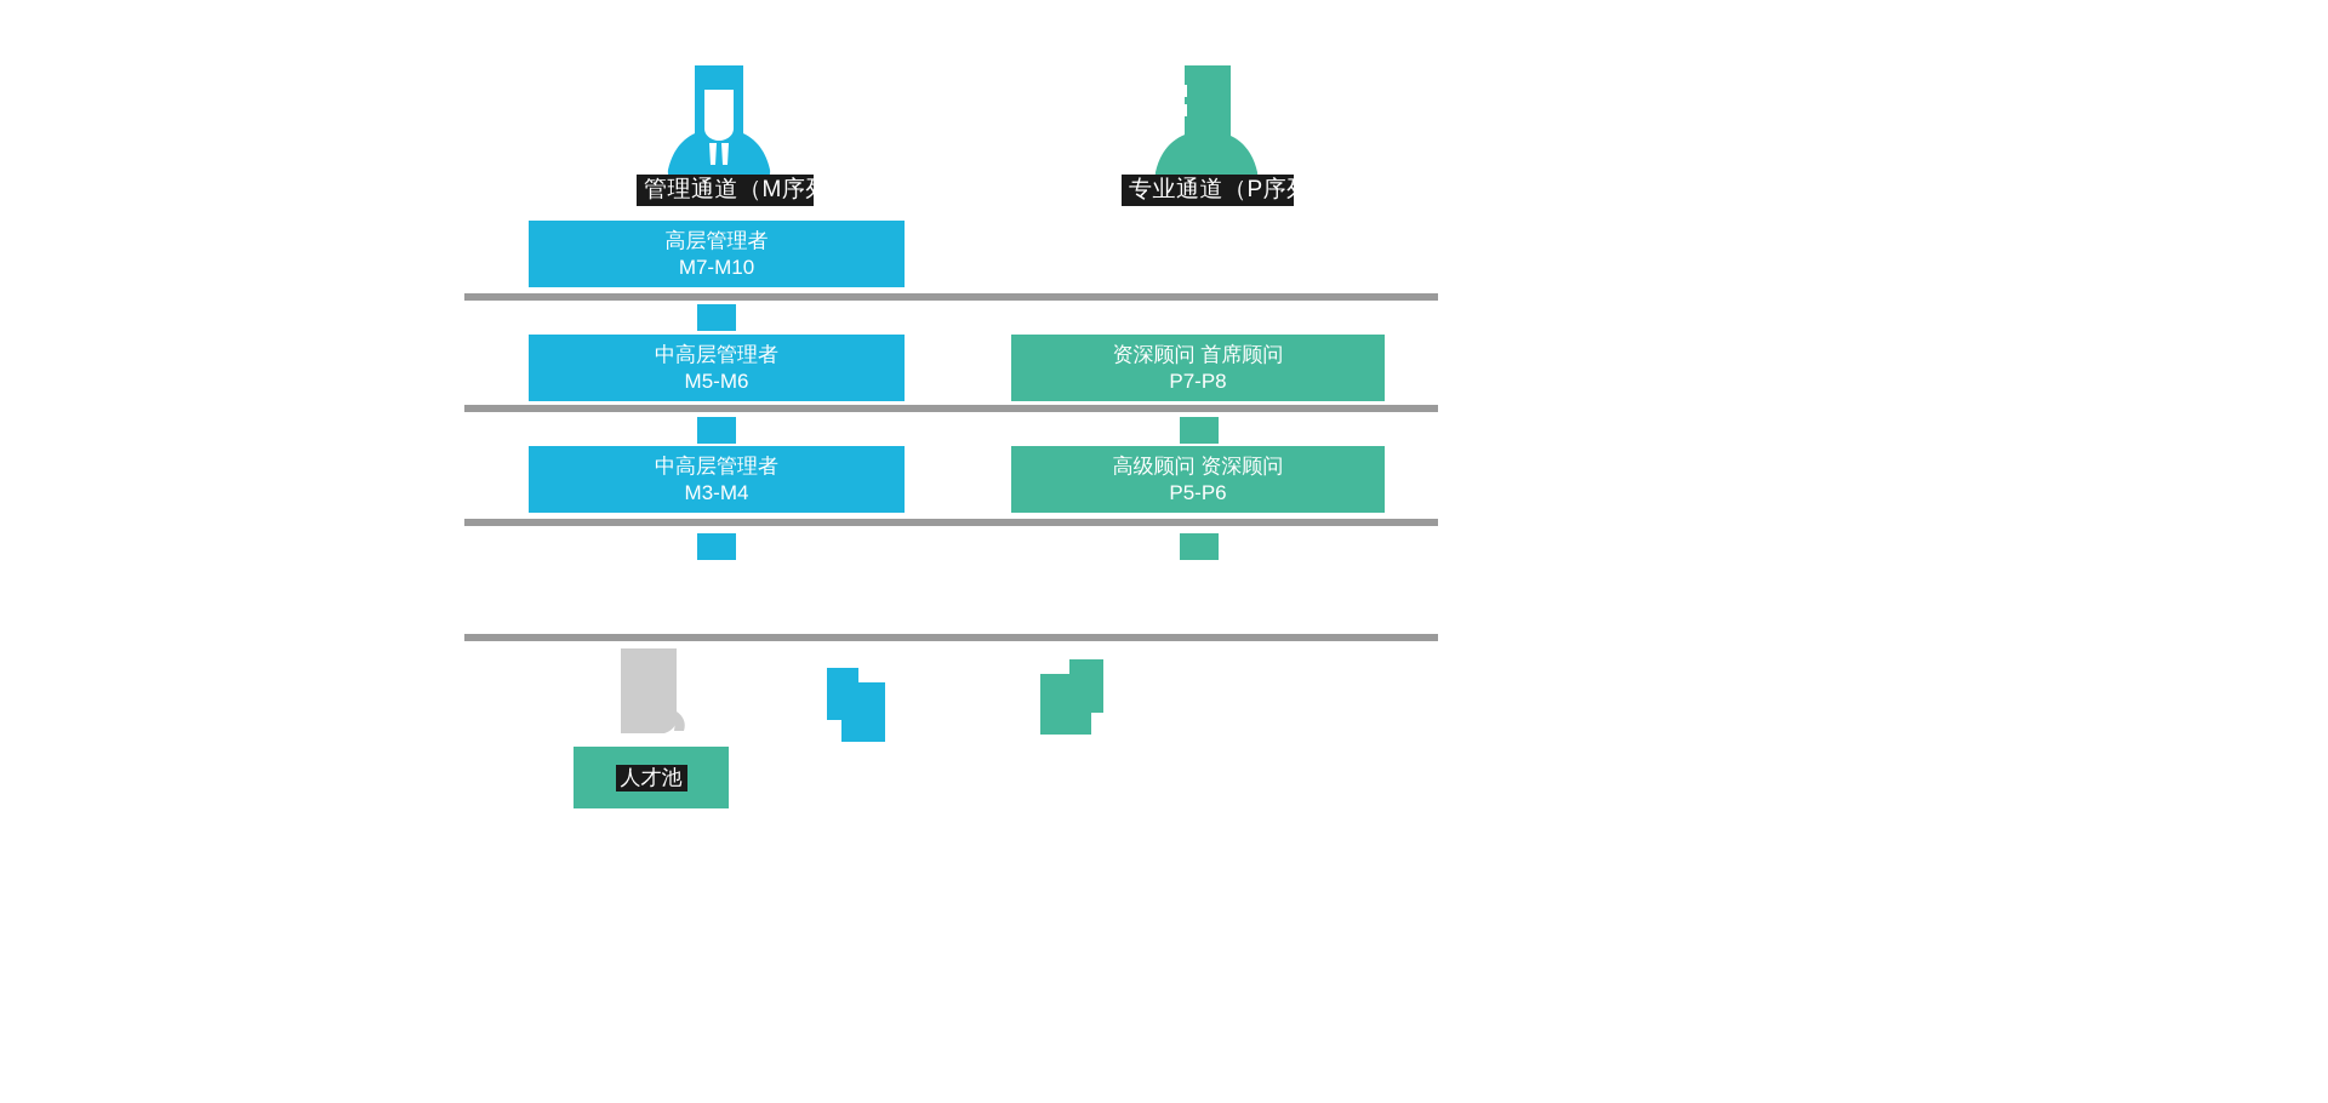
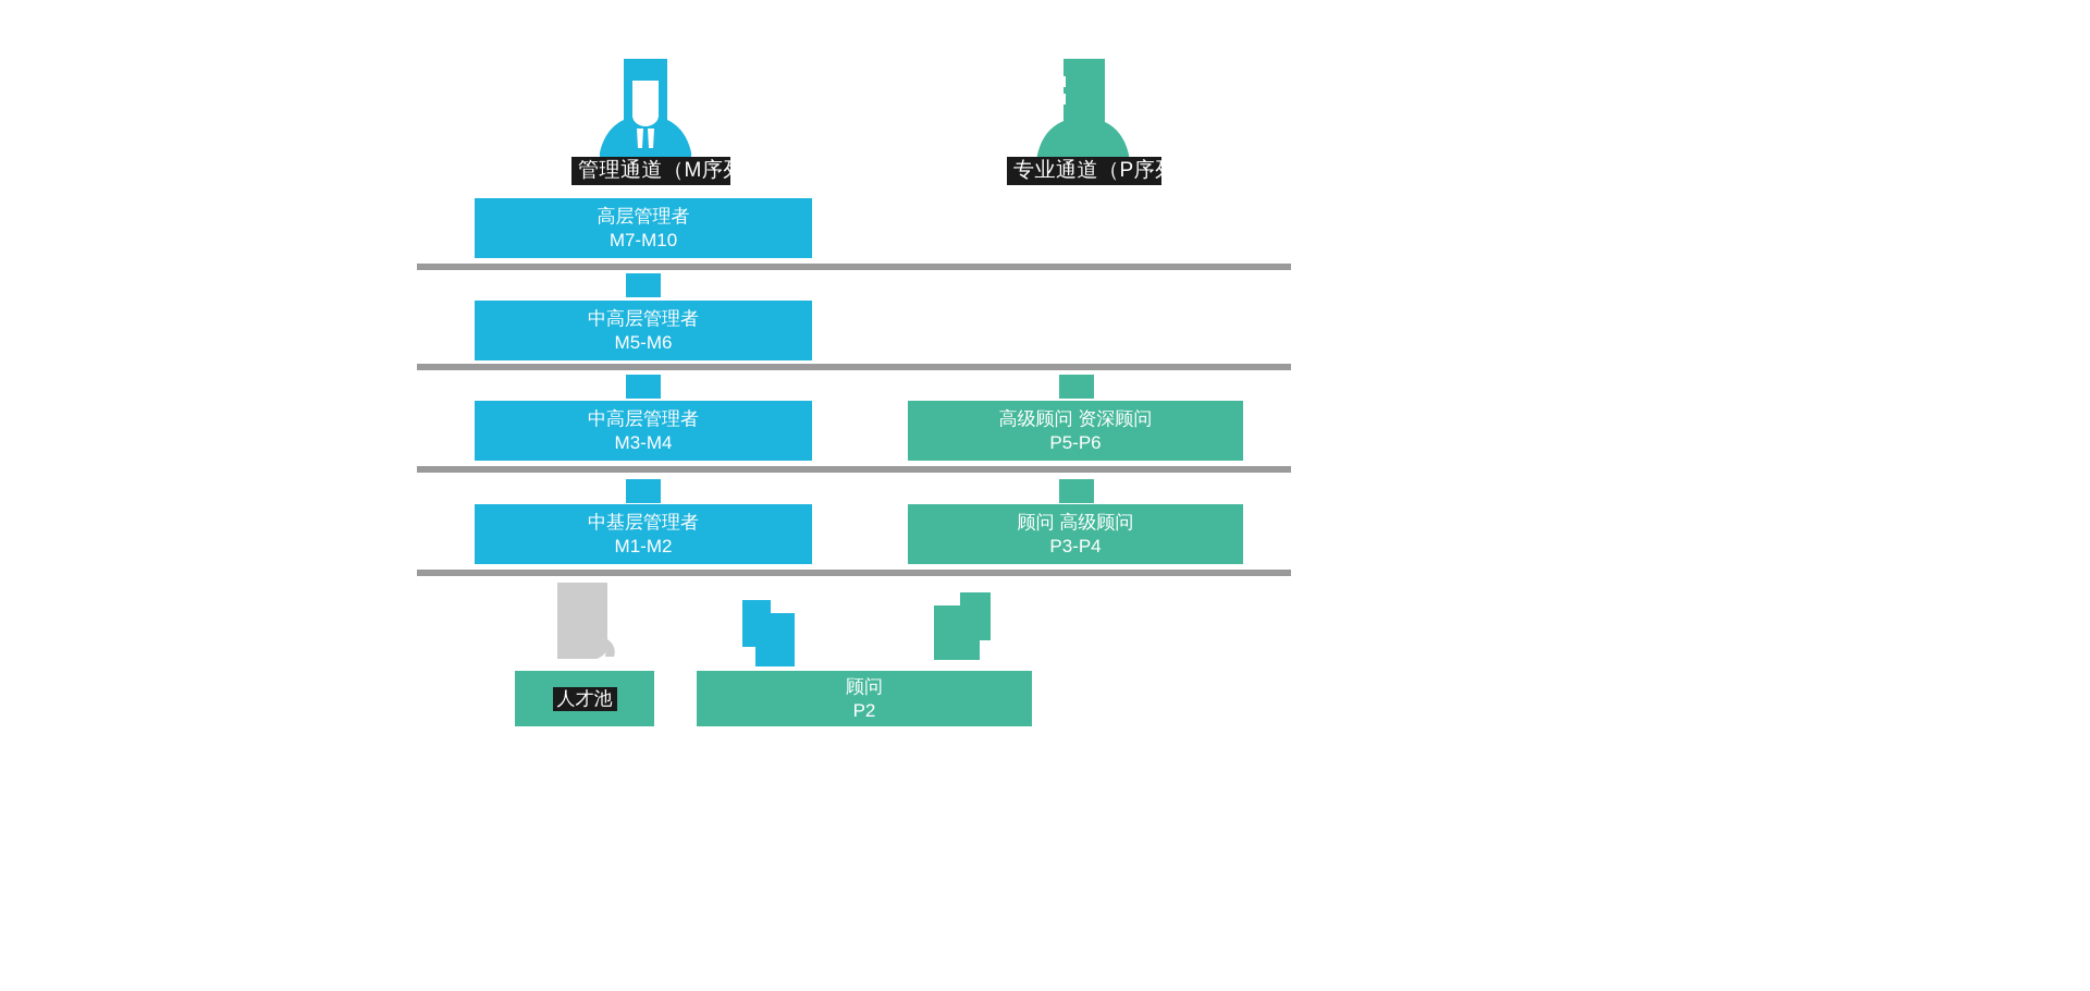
  管理通道（M序列）
  专业通道（P序列）
  高层管理者
  M7-M10
  中高层管理者
  M5-M6
- 资深顾问 首席顾问
- P7-P8
  中高层管理者
  M3-M4
  高级顾问 资深顾问
  P5-P6
+ 中基层管理者
+ M1-M2
+ 顾问 高级顾问
+ P3-P4
  人才池
+ 顾问
+ P2
